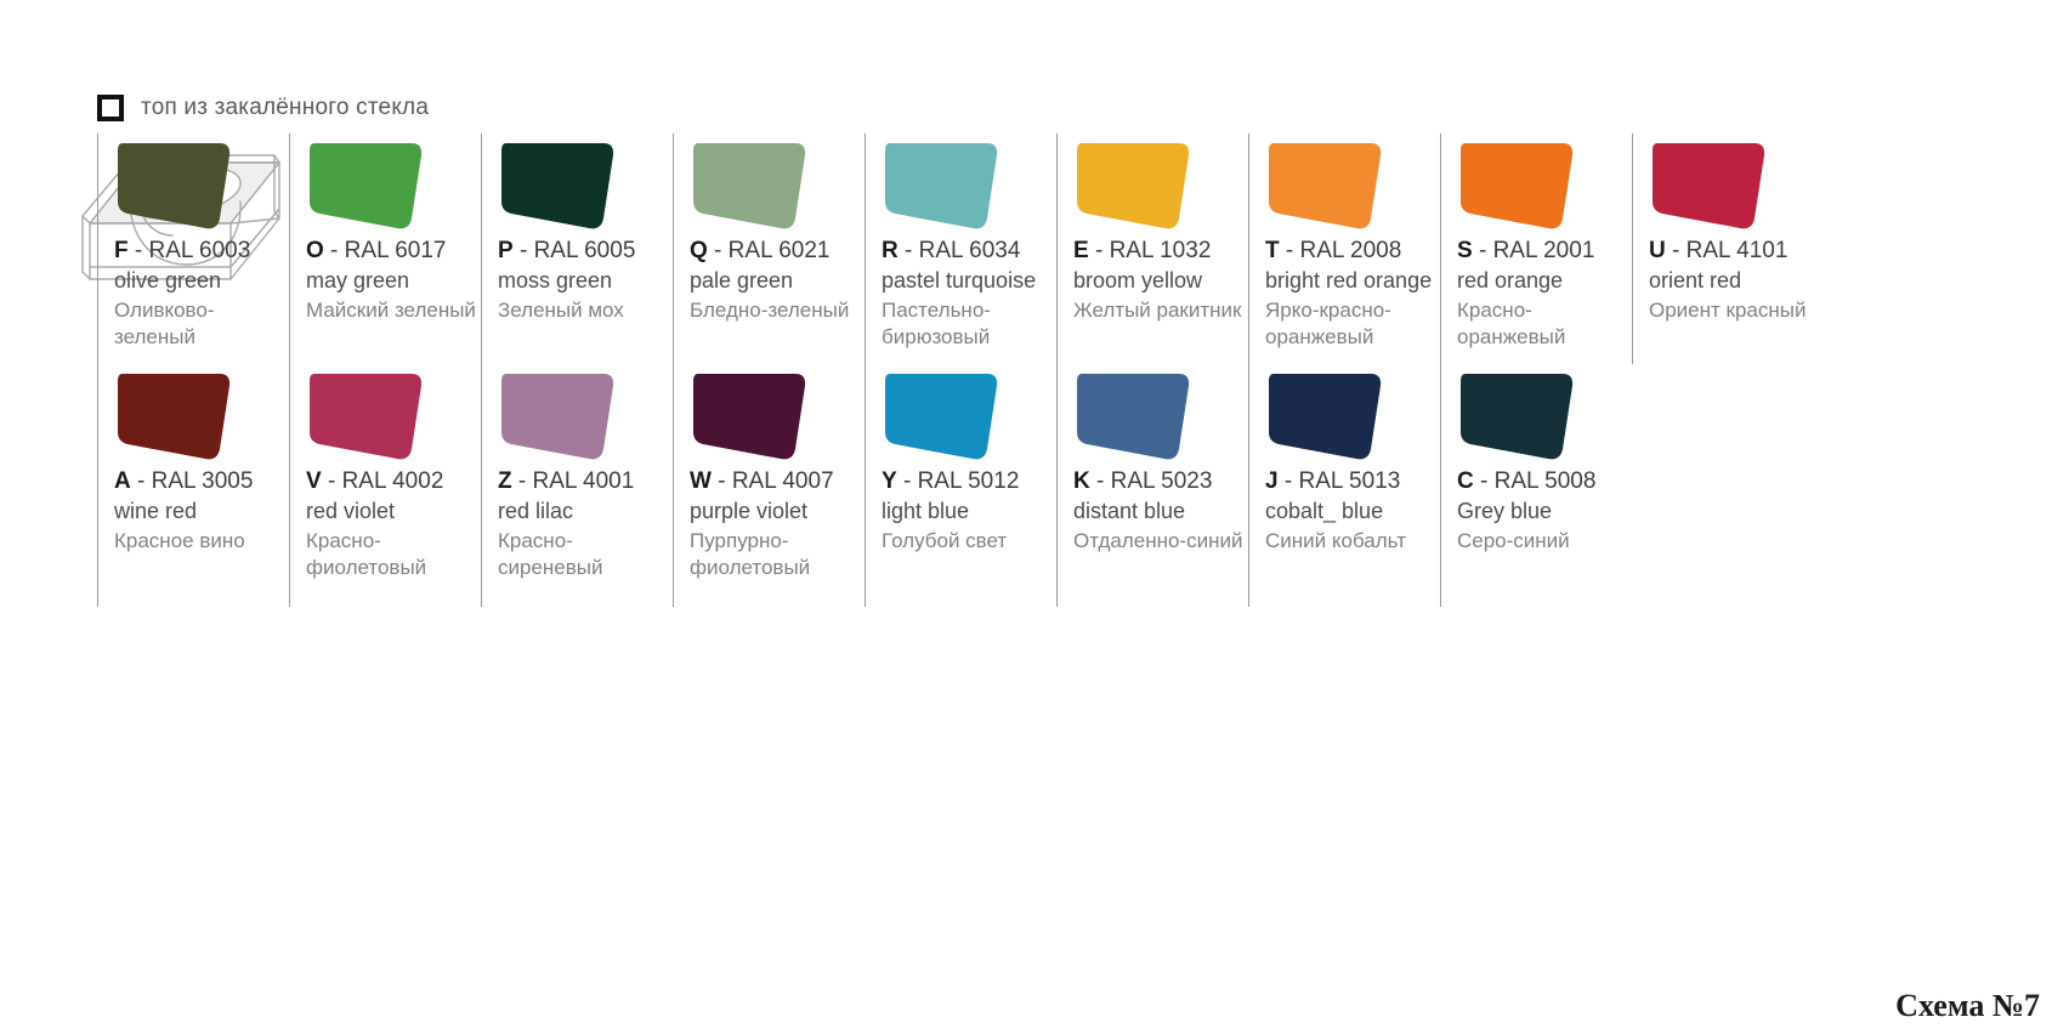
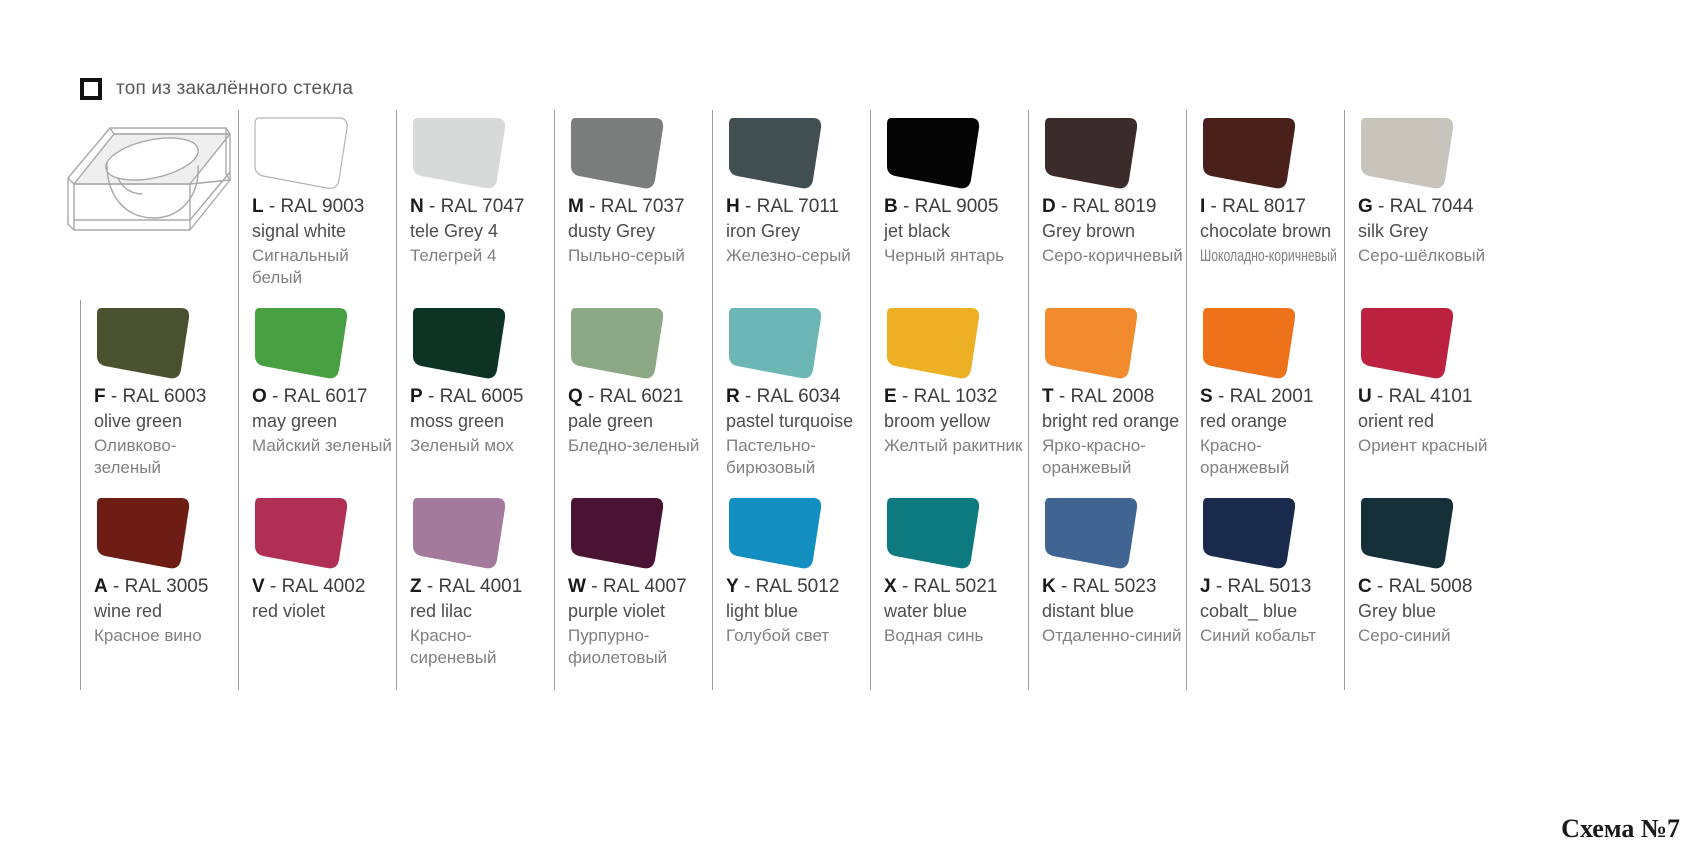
  топ из закалённого стекла
+ L - RAL 9003
+ signal white
+ Сигнальный белый
+ N - RAL 7047
+ tele Grey 4
+ Телегрей 4
+ M - RAL 7037
+ dusty Grey
+ Пыльно-серый
+ H - RAL 7011
+ iron Grey
+ Железно-серый
+ B - RAL 9005
+ jet black
+ Черный янтарь
+ D - RAL 8019
+ Grey brown
+ Серо-коричневый
+ I - RAL 8017
+ chocolate brown
+ Шоколадно-коричневый
+ G - RAL 7044
+ silk Grey
+ Серо-шёлковый
  F - RAL 6003
  olive green
  Оливково-зеленый
  O - RAL 6017
  may green
  Майский зеленый
  P - RAL 6005
  moss green
  Зеленый мох
  Q - RAL 6021
  pale green
  Бледно-зеленый
  R - RAL 6034
  pastel turquoise
  Пастельно-бирюзовый
  E - RAL 1032
  broom yellow
  Желтый ракитник
  T - RAL 2008
  bright red orange
  Ярко-красно-оранжевый
  S - RAL 2001
  red orange
  Красно-оранжевый
  U - RAL 4101
  orient red
  Ориент красный
  A - RAL 3005
  wine red
  Красное вино
  V - RAL 4002
  red violet
- Красно-фиолетовый
  Z - RAL 4001
  red lilac
  Красно-сиреневый
  W - RAL 4007
  purple violet
  Пурпурно-фиолетовый
  Y - RAL 5012
  light blue
  Голубой свет
+ X - RAL 5021
+ water blue
+ Водная синь
  K - RAL 5023
  distant blue
  Отдаленно-синий
  J - RAL 5013
  cobalt_ blue
  Синий кобальт
  C - RAL 5008
  Grey blue
  Серо-синий
  Схема №7
